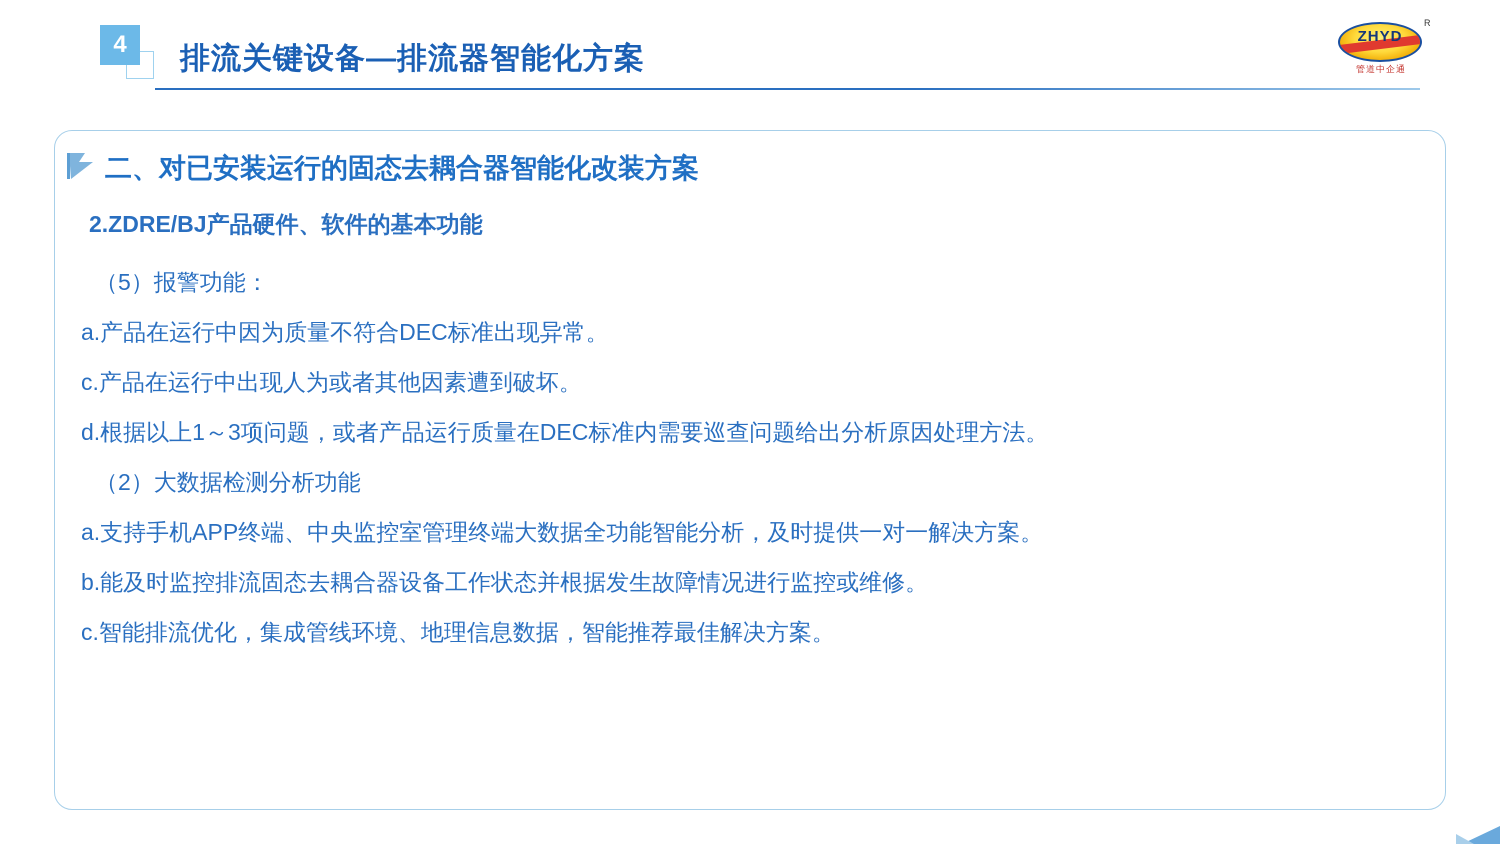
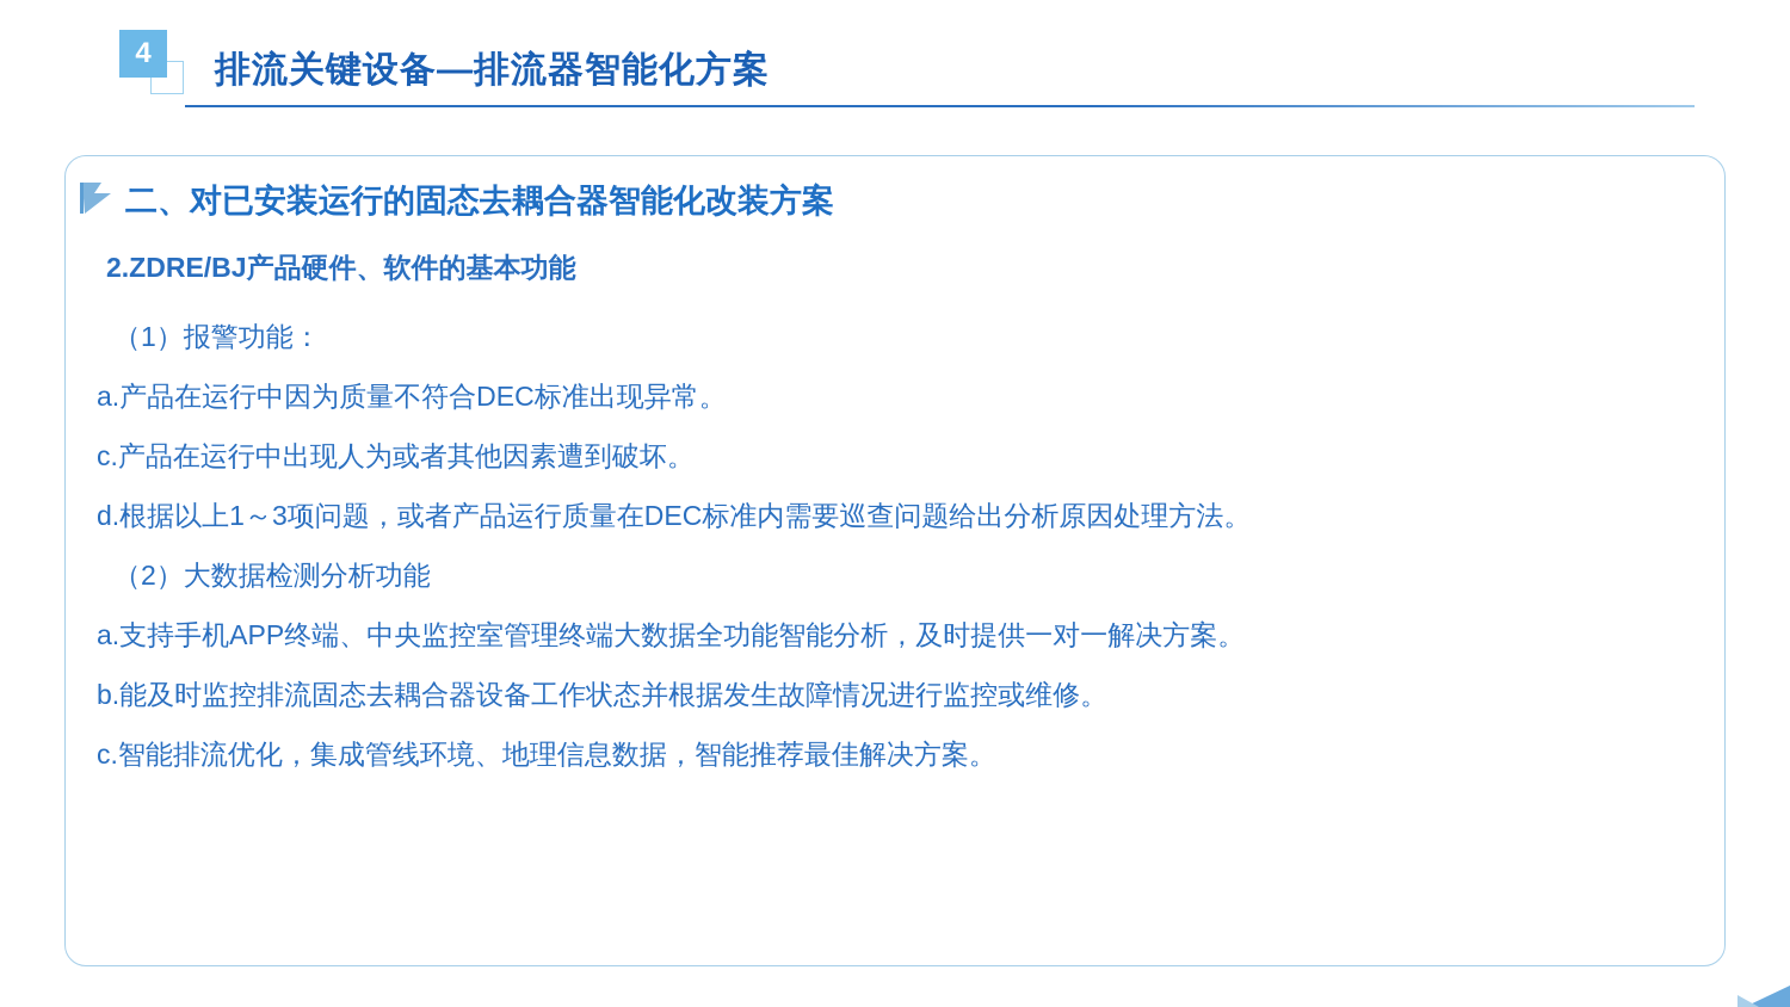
  4
  排流关键设备—排流器智能化方案
- ZHYD
- R
- 管道中企通
  二、对已安装运行的固态去耦合器智能化改装方案
  2.ZDRE/BJ产品硬件、软件的基本功能
- （5）报警功能：
+ （1）报警功能：
  a.产品在运行中因为质量不符合DEC标准出现异常。
  c.产品在运行中出现人为或者其他因素遭到破坏。
  d.根据以上1～3项问题，或者产品运行质量在DEC标准内需要巡查问题给出分析原因处理方法。
  （2）大数据检测分析功能
  a.支持手机APP终端、中央监控室管理终端大数据全功能智能分析，及时提供一对一解决方案。
  b.能及时监控排流固态去耦合器设备工作状态并根据发生故障情况进行监控或维修。
  c.智能排流优化，集成管线环境、地理信息数据，智能推荐最佳解决方案。
